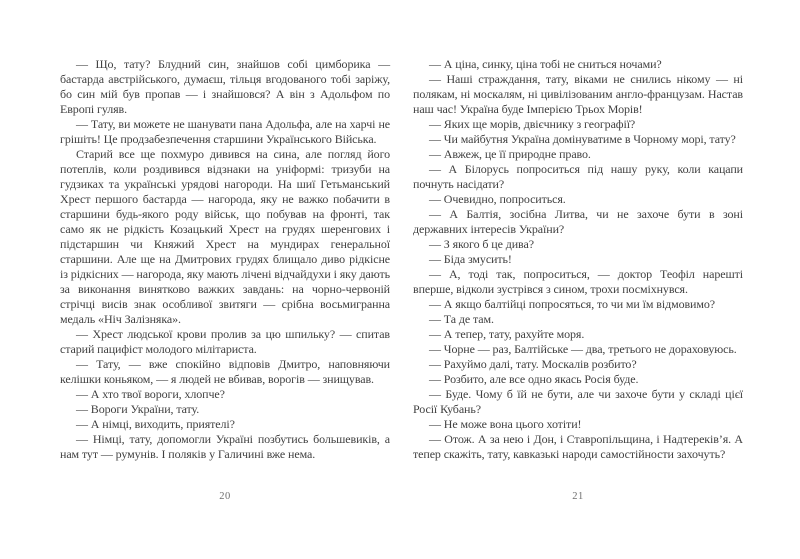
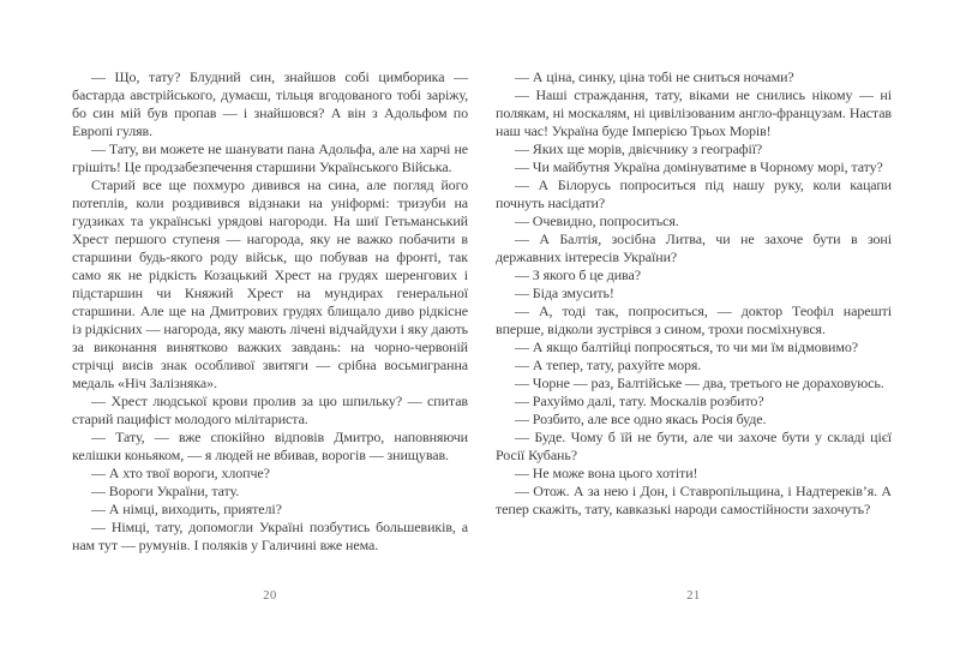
  — Що, тату? Блудний син, знайшов собі цимборика — бастарда австрійського, думаєш, тільця вгодованого тобі заріжу, бо син мій був пропав — і знайшовся? А він з Адольфом по Европі гуляв.
  — Тату, ви можете не шанувати пана Адольфа, але на харчі не грішіть! Це продзабезпечення старшини Українського Війська.
- Старий все ще похмуро дивився на сина, але погляд його потеплів, коли роздивився відзнаки на уніформі: тризуби на гудзиках та українські урядові нагороди. На шиї Гетьманський Хрест першого бастарда — нагорода, яку не важко побачити в старшини будь-якого роду військ, що побував на фронті, так само як не рідкість Козацький Хрест на грудях шеренгових і підстаршин чи Княжий Хрест на мундирах генеральної старшини. Але ще на Дмитрових грудях блищало диво рідкісне із рідкісних — нагорода, яку мають лічені відчайдухи і яку дають за виконання винятково важких завдань: на чорно-червоній стрічці висів знак особливої звитяги — срібна восьмигранна медаль «Ніч Залізняка».
+ Старий все ще похмуро дивився на сина, але погляд його потеплів, коли роздивився відзнаки на уніформі: тризуби на гудзиках та українські урядові нагороди. На шиї Гетьманський Хрест першого ступеня — нагорода, яку не важко побачити в старшини будь-якого роду військ, що побував на фронті, так само як не рідкість Козацький Хрест на грудях шеренгових і підстаршин чи Княжий Хрест на мундирах генеральної старшини. Але ще на Дмитрових грудях блищало диво рідкісне із рідкісних — нагорода, яку мають лічені відчайдухи і яку дають за виконання винятково важких завдань: на чорно-червоній стрічці висів знак особливої звитяги — срібна восьмигранна медаль «Ніч Залізняка».
  — Хрест людської крови пролив за цю шпильку? — спитав старий пацифіст молодого мілітариста.
  — Тату, — вже спокійно відповів Дмитро, наповняючи келішки коньяком, — я людей не вбивав, ворогів — знищував.
  — А хто твої вороги, хлопче?
  — Вороги України, тату.
  — А німці, виходить, приятелі?
  — Німці, тату, допомогли Україні позбутись большевиків, а нам тут — румунів. І поляків у Галичині вже нема.
  20
  — А ціна, синку, ціна тобі не сниться ночами?
  — Наші страждання, тату, віками не снились нікому — ні полякам, ні москалям, ні цивілізованим англо-французам. Настав наш час! Україна буде Імперією Трьох Морів!
  — Яких ще морів, двієчнику з географії?
  — Чи майбутня Україна домінуватиме в Чорному морі, тату?
- — Авжеж, це її природне право.
  — А Білорусь попроситься під нашу руку, коли кацапи почнуть насідати?
  — Очевидно, попроситься.
  — А Балтія, зосібна Литва, чи не захоче бути в зоні державних інтересів України?
  — З якого б це дива?
  — Біда змусить!
  — А, тоді так, попроситься, — доктор Теофіл нарешті вперше, відколи зустрівся з сином, трохи посміхнувся.
  — А якщо балтійці попросяться, то чи ми їм відмовимо?
- — Та де там.
  — А тепер, тату, рахуйте моря.
  — Чорне — раз, Балтійське — два, третього не дораховуюсь.
  — Рахуймо далі, тату. Москалів розбито?
  — Розбито, але все одно якась Росія буде.
  — Буде. Чому б їй не бути, але чи захоче бути у складі цієї Росії Кубань?
  — Не може вона цього хотіти!
  — Отож. А за нею і Дон, і Ставропільщина, і Надтереків’я. А тепер скажіть, тату, кавказькі народи самостійности захочуть?
  21
